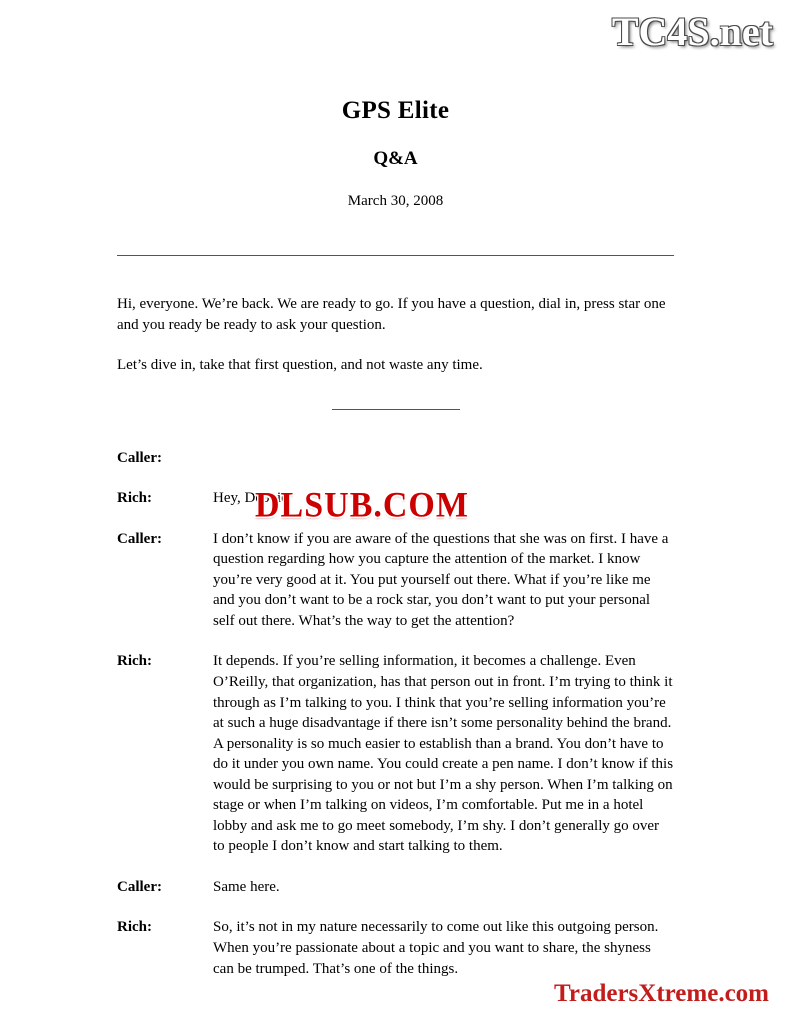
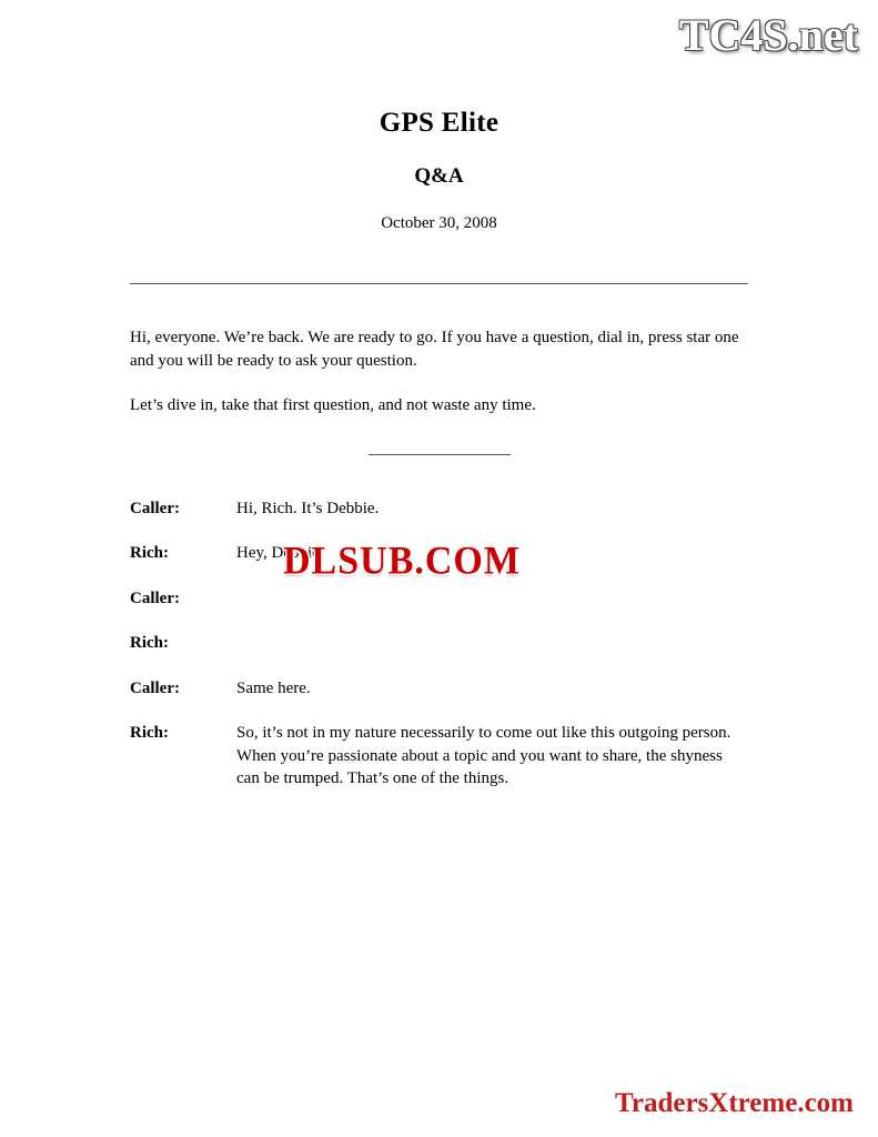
  TC4S.net
  GPS Elite
  Q&A
- March 30, 2008
+ October 30, 2008
- Hi, everyone. We’re back. We are ready to go. If you have a question, dial in, press star one and you ready be ready to ask your question.
+ Hi, everyone. We’re back. We are ready to go. If you have a question, dial in, press star one and you will be ready to ask your question.
  Let’s dive in, take that first question, and not waste any time.
  Caller:
+ Hi, Rich. It’s Debbie.
  Rich:
  Hey, Debbie.
  Caller:
- I don’t know if you are aware of the questions that she was on first. I have a question regarding how you capture the attention of the market. I know you’re very good at it. You put yourself out there. What if you’re like me and you don’t want to be a rock star, you don’t want to put your personal self out there. What’s the way to get the attention?
  Rich:
- It depends. If you’re selling information, it becomes a challenge. Even O’Reilly, that organization, has that person out in front. I’m trying to think it through as I’m talking to you. I think that you’re selling information you’re at such a huge disadvantage if there isn’t some personality behind the brand. A personality is so much easier to establish than a brand. You don’t have to do it under you own name. You could create a pen name. I don’t know if this would be surprising to you or not but I’m a shy person. When I’m talking on stage or when I’m talking on videos, I’m comfortable. Put me in a hotel lobby and ask me to go meet somebody, I’m shy. I don’t generally go over to people I don’t know and start talking to them.
  Caller:
  Same here.
  Rich:
  So, it’s not in my nature necessarily to come out like this outgoing person. When you’re passionate about a topic and you want to share, the shyness can be trumped. That’s one of the things.
  DLSUB.COM
  TradersXtreme.com
